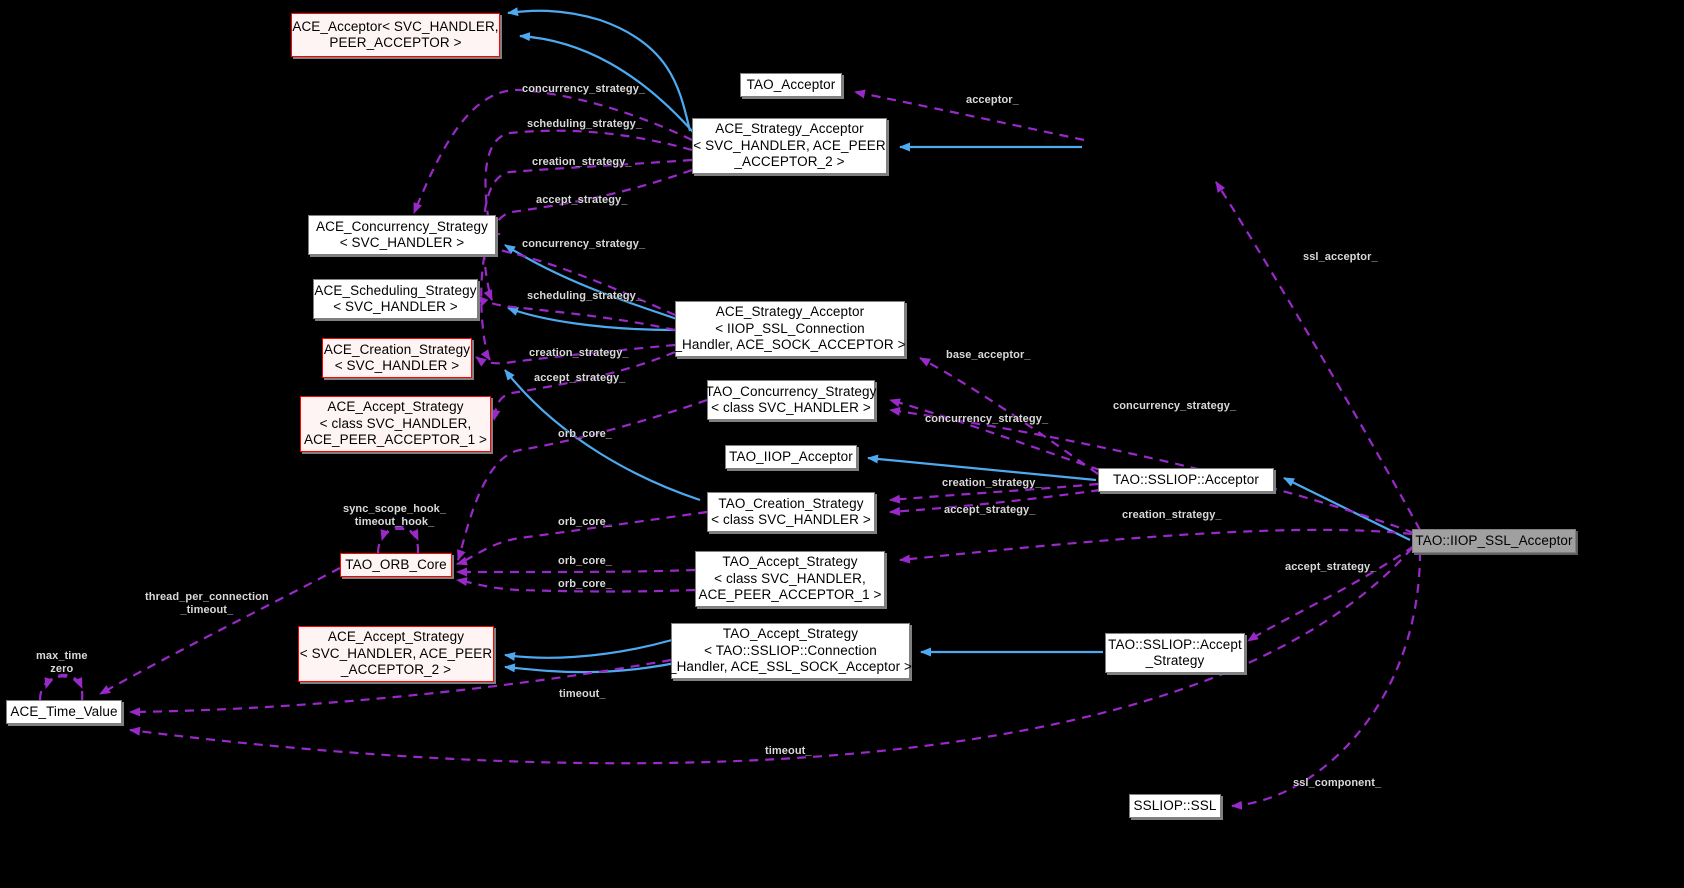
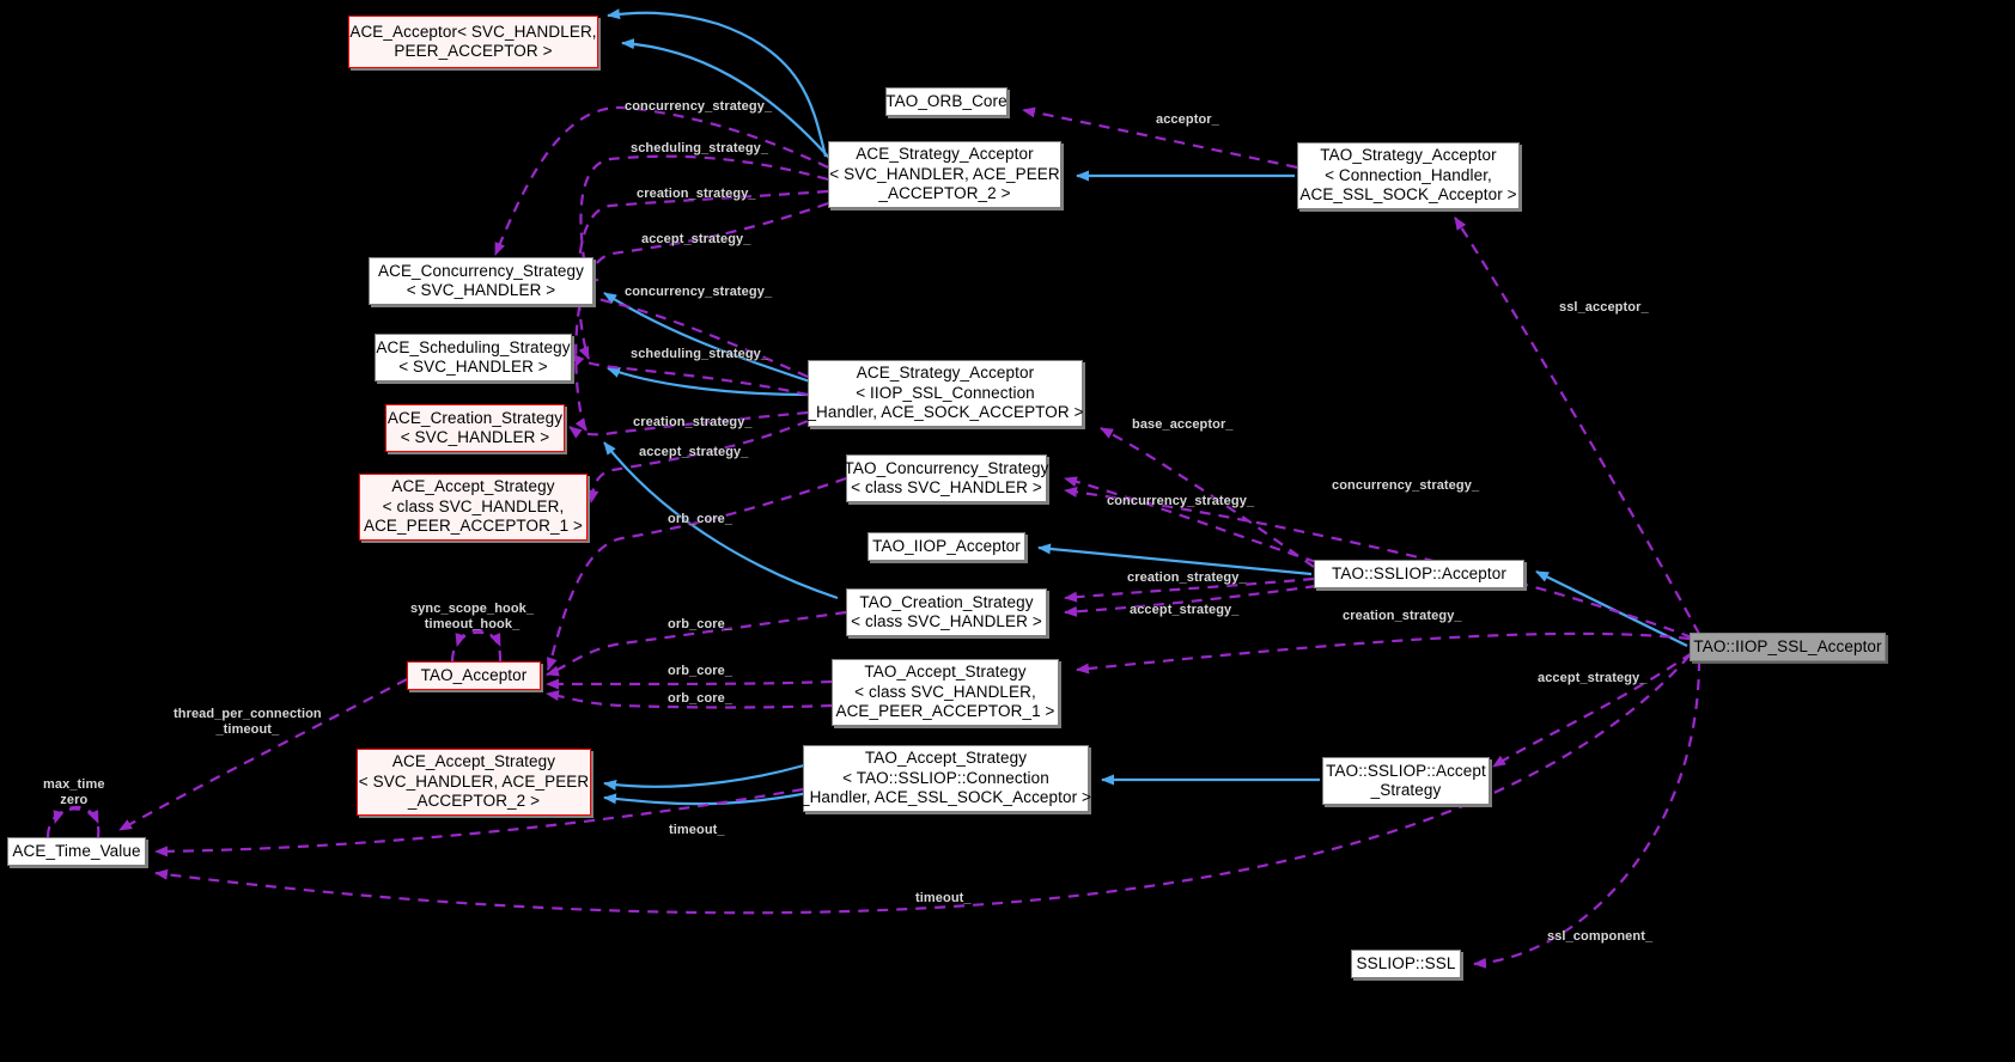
  concurrency_strategy_
  scheduling_strategy_
  creation_strategy_
  accept_strategy_
  concurrency_strategy_
  scheduling_strategy_
  creation_strategy_
  accept_strategy_
  orb_core_
  orb_core_
  orb_core_
  orb_core_
  sync_scope_hook_
  timeout_hook_
  thread_per_connection
  _timeout_
  max_time
  zero
  timeout_
  timeout_
  acceptor_
  ssl_acceptor_
  base_acceptor_
  concurrency_strategy_
  concurrency_strategy_
  creation_strategy_
  accept_strategy_
  creation_strategy_
  accept_strategy_
  ssl_component_
  ACE_Acceptor< SVC_HANDLER,
  PEER_ACCEPTOR >
- TAO_Acceptor
+ TAO_ORB_Core
  ACE_Strategy_Acceptor
  < SVC_HANDLER, ACE_PEER
  _ACCEPTOR_2 >
+ TAO_Strategy_Acceptor
+ < Connection_Handler,
+ ACE_SSL_SOCK_Acceptor >
  ACE_Concurrency_Strategy
  < SVC_HANDLER >
  ACE_Scheduling_Strategy
  < SVC_HANDLER >
  ACE_Creation_Strategy
  < SVC_HANDLER >
  ACE_Accept_Strategy
  < class SVC_HANDLER,
  ACE_PEER_ACCEPTOR_1 >
  ACE_Strategy_Acceptor
  < IIOP_SSL_Connection
  _Handler, ACE_SOCK_ACCEPTOR >
  TAO_Concurrency_Strategy
  < class SVC_HANDLER >
  TAO_IIOP_Acceptor
  TAO_Creation_Strategy
  < class SVC_HANDLER >
  TAO_Accept_Strategy
  < class SVC_HANDLER,
  ACE_PEER_ACCEPTOR_1 >
  TAO_Accept_Strategy
  < TAO::SSLIOP::Connection
  _Handler, ACE_SSL_SOCK_Acceptor >
- TAO_ORB_Core
+ TAO_Acceptor
  ACE_Accept_Strategy
  < SVC_HANDLER, ACE_PEER
  _ACCEPTOR_2 >
  ACE_Time_Value
  TAO::SSLIOP::Acceptor
  TAO::SSLIOP::Accept
  _Strategy
  SSLIOP::SSL
  TAO::IIOP_SSL_Acceptor
